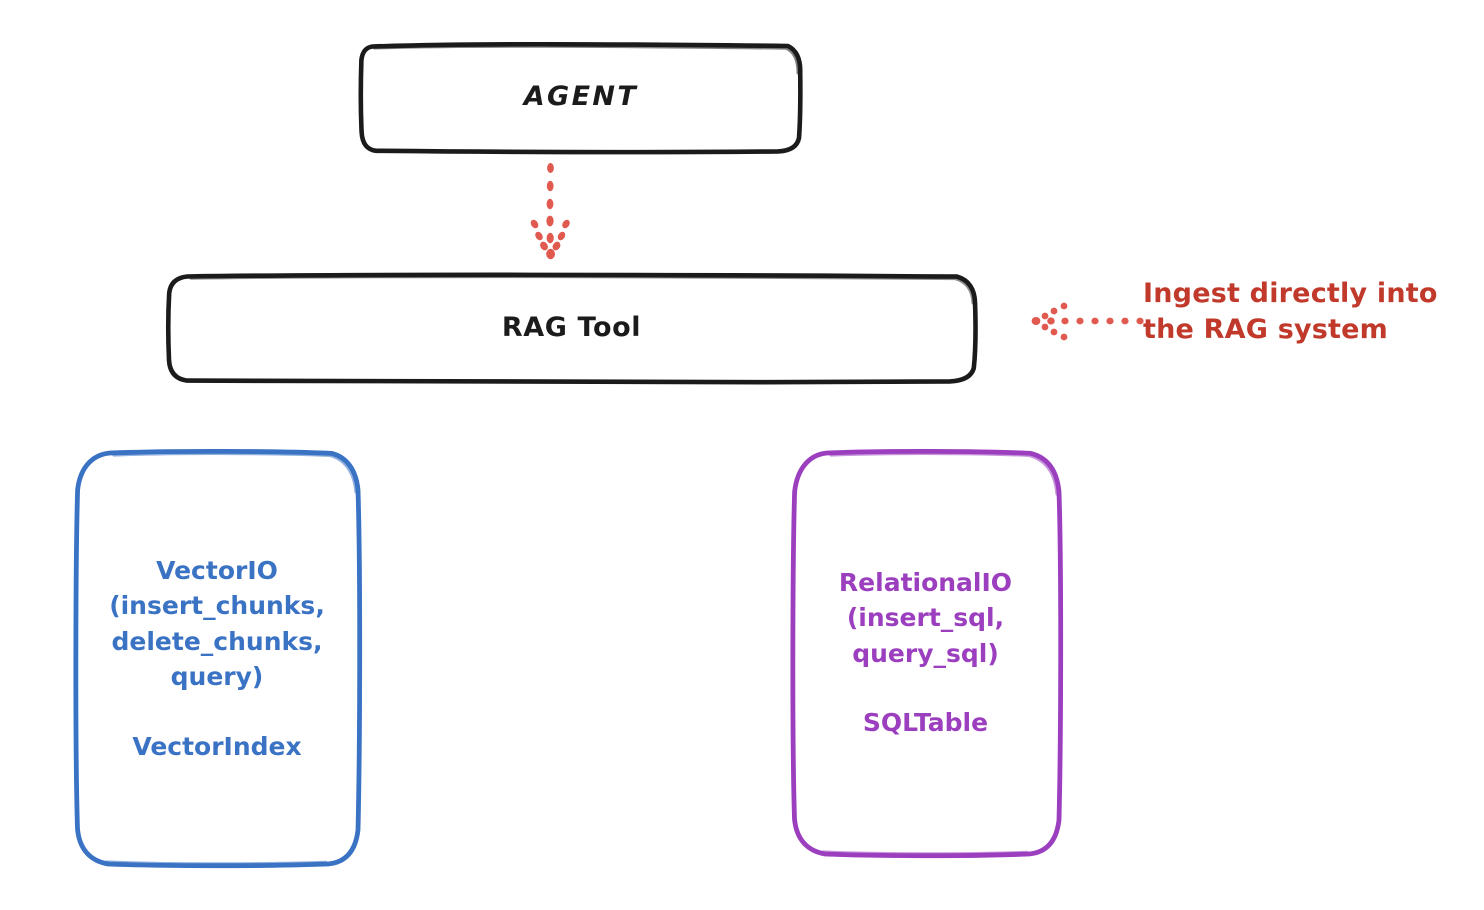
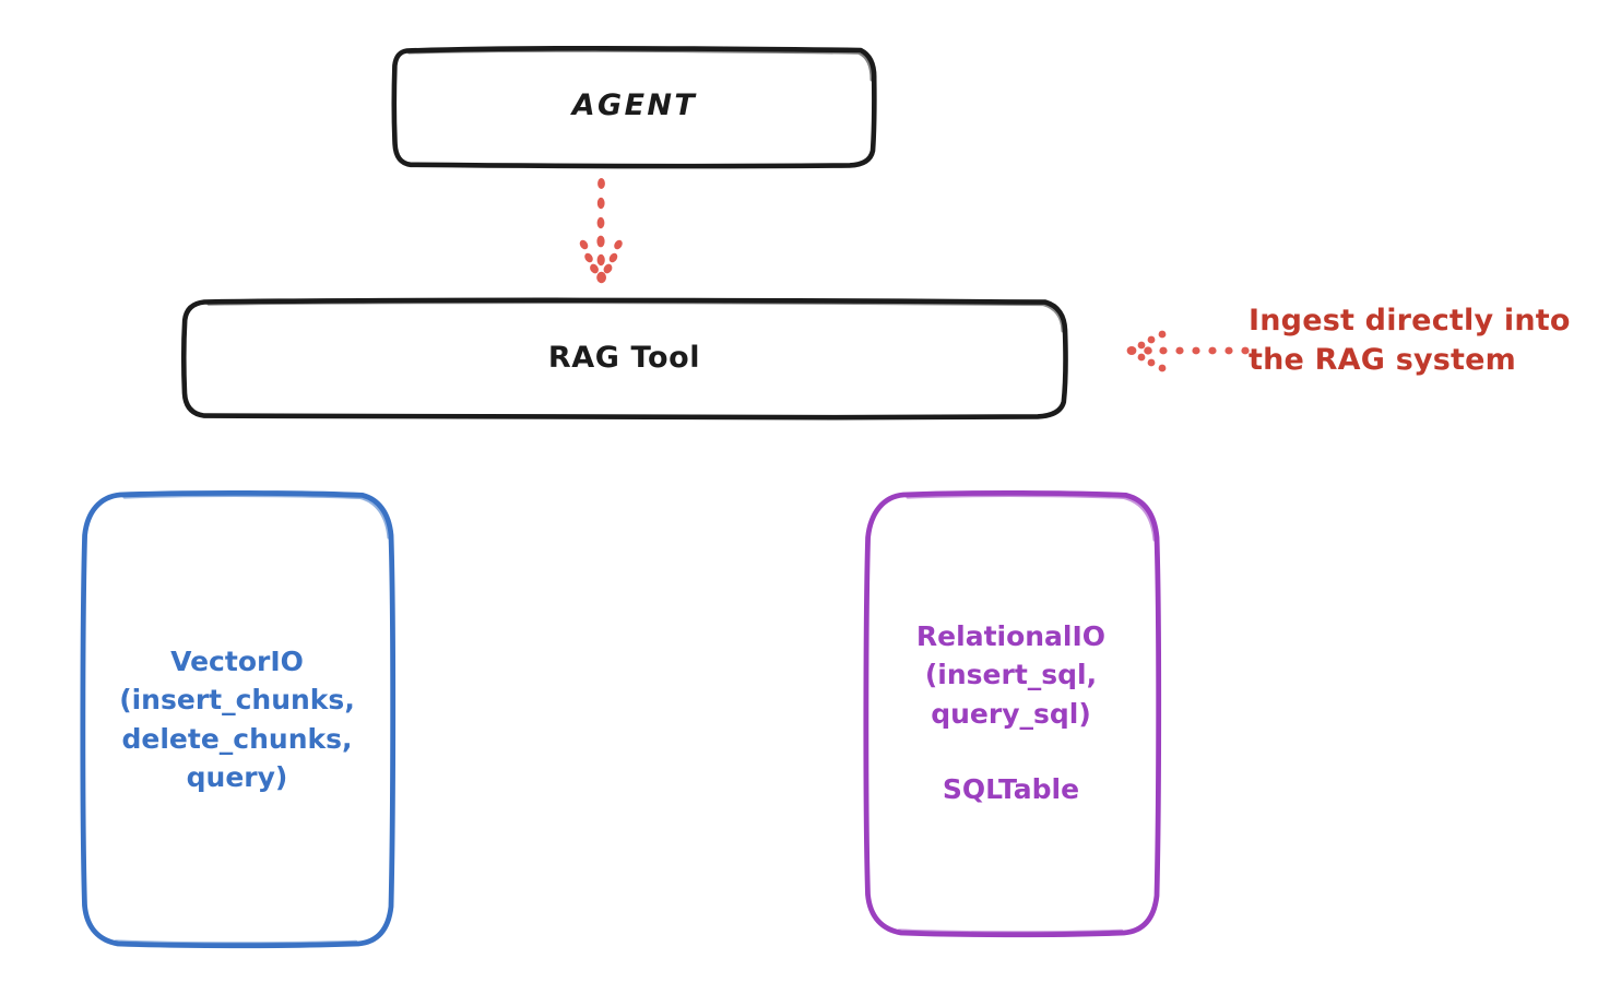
  AGENT
  RAG Tool
  Ingest directly into
  the RAG system
  VectorIO
  (insert_chunks,
  delete_chunks,
  query)
- VectorIndex
  RelationalIO
  (insert_sql,
  query_sql)
  SQLTable
